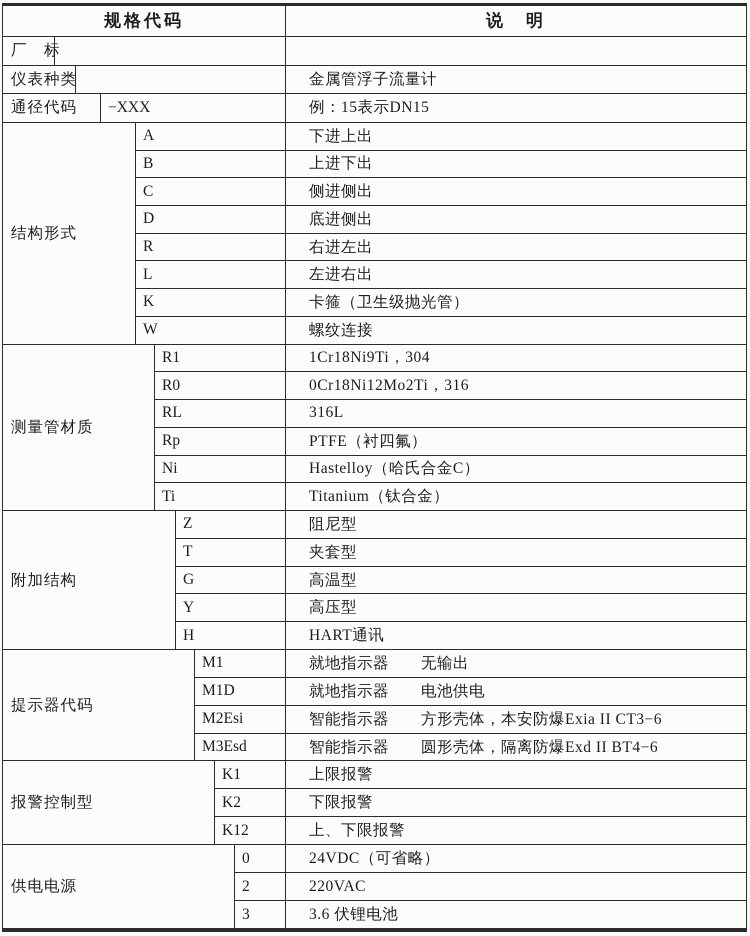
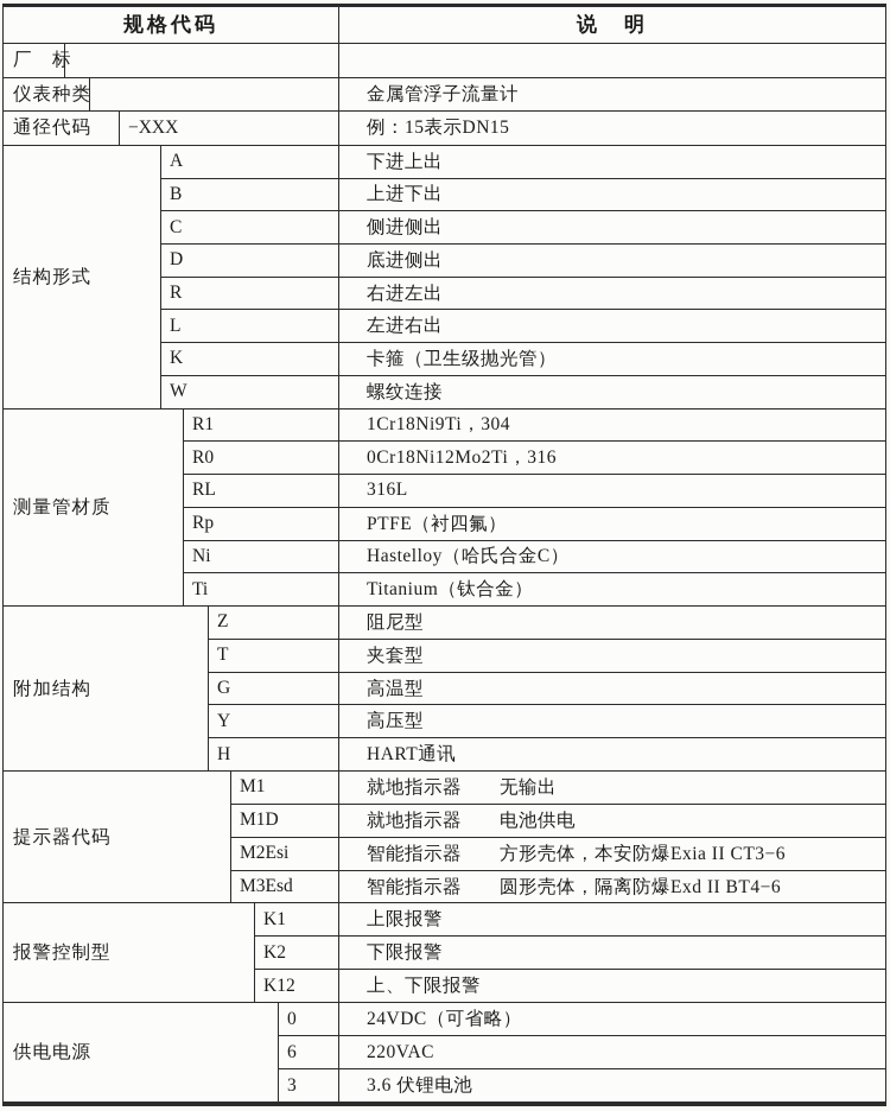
  规格代码
  说 明
  厂 标
  仪表种类
  金属管浮子流量计
  通径代码
  −XXX
  例：15表示DN15
  结构形式
  A
  下进上出
  B
  上进下出
  C
  侧进侧出
  D
  底进侧出
  R
  右进左出
  L
  左进右出
  K
  卡箍（卫生级抛光管）
  W
  螺纹连接
  测量管材质
  R1
  1Cr18Ni9Ti，304
  R0
  0Cr18Ni12Mo2Ti，316
  RL
  316L
  Rp
  PTFE（衬四氟）
  Ni
  Hastelloy（哈氏合金C）
  Ti
  Titanium（钛合金）
  附加结构
  Z
  阻尼型
  T
  夹套型
  G
  高温型
  Y
  高压型
  H
  HART通讯
  提示器代码
  M1
  就地指示器
  无输出
  M1D
  就地指示器
  电池供电
  M2Esi
  智能指示器
  方形壳体，本安防爆Exia II CT3−6
  M3Esd
  智能指示器
  圆形壳体，隔离防爆Exd II BT4−6
  报警控制型
  K1
  上限报警
  K2
  下限报警
  K12
  上、下限报警
  供电电源
  0
  24VDC（可省略）
- 2
+ 6
  220VAC
  3
  3.6 伏锂电池
